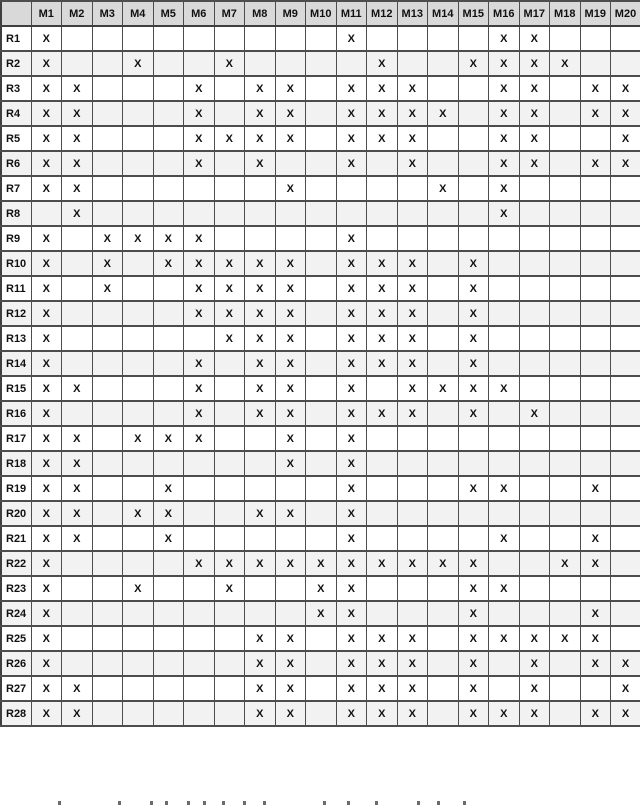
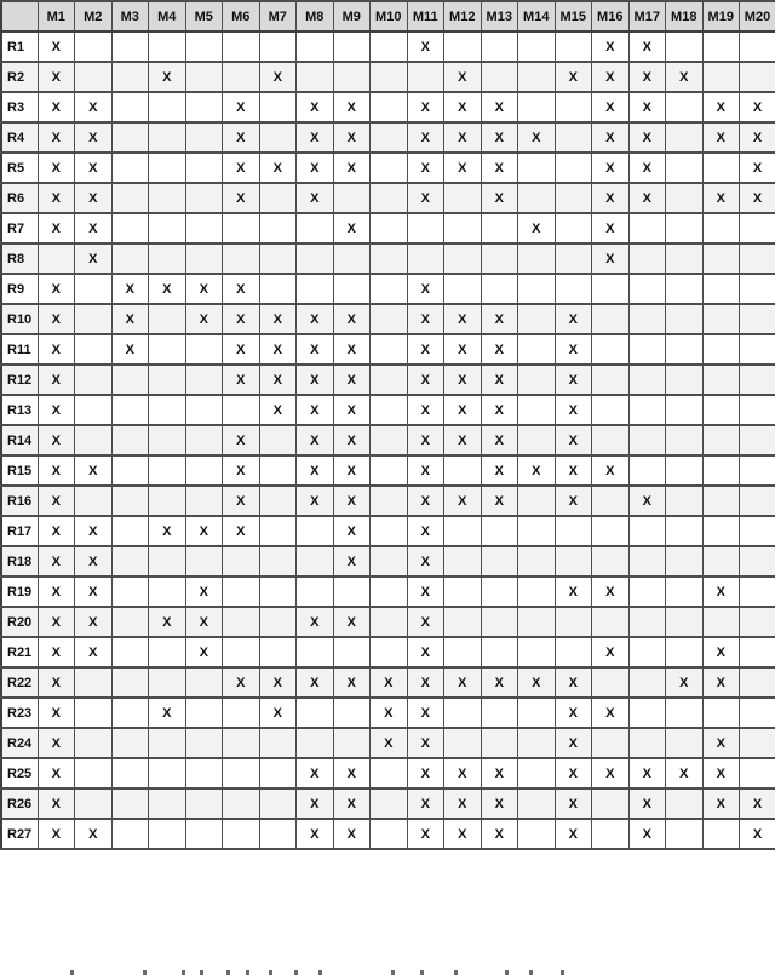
  	M1	M2	M3	M4	M5	M6	M7	M8	M9	M10	M11	M12	M13	M14	M15	M16	M17	M18	M19	M20
  R1	X										X					X	X
  R2	X			X			X					X			X	X	X	X
  R3	X	X				X		X	X		X	X	X			X	X		X	X
  R4	X	X				X		X	X		X	X	X	X		X	X		X	X
  R5	X	X				X	X	X	X		X	X	X			X	X			X
  R6	X	X				X		X			X		X			X	X		X	X
  R7	X	X							X					X		X
  R8		X														X
  R9	X		X	X	X	X					X
  R10	X		X		X	X	X	X	X		X	X	X		X
  R11	X		X			X	X	X	X		X	X	X		X
  R12	X					X	X	X	X		X	X	X		X
  R13	X						X	X	X		X	X	X		X
  R14	X					X		X	X		X	X	X		X
  R15	X	X				X		X	X		X		X	X	X	X
  R16	X					X		X	X		X	X	X		X		X
  R17	X	X		X	X	X			X		X
  R18	X	X							X		X
  R19	X	X			X						X				X	X			X
  R20	X	X		X	X			X	X		X
  R21	X	X			X						X					X			X
  R22	X					X	X	X	X	X	X	X	X	X	X			X	X
  R23	X			X			X			X	X				X	X
  R24	X									X	X				X				X
  R25	X							X	X		X	X	X		X	X	X	X	X
  R26	X							X	X		X	X	X		X		X		X	X
  R27	X	X						X	X		X	X	X		X		X			X
- R28	X	X						X	X		X	X	X		X	X	X		X	X
